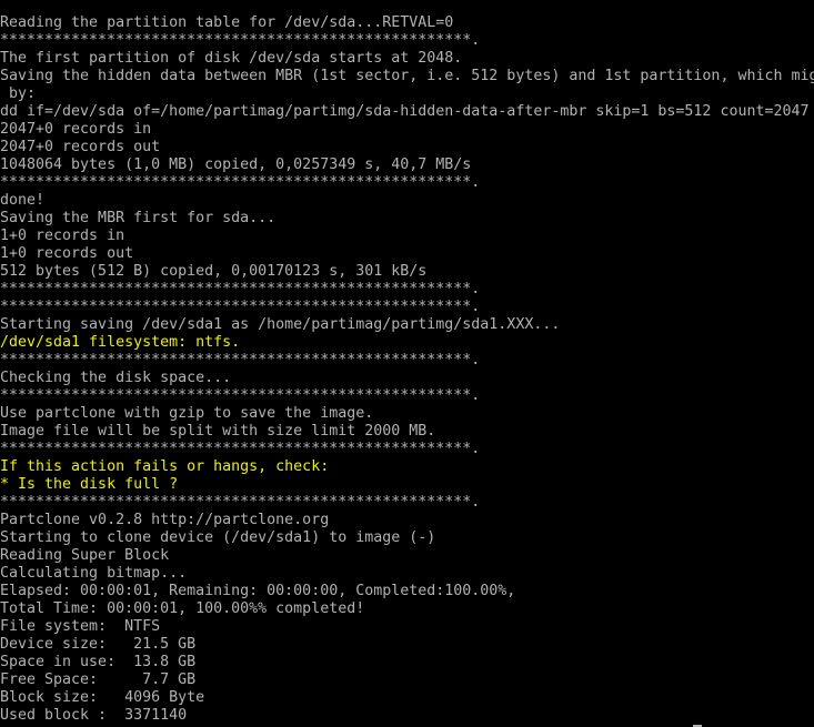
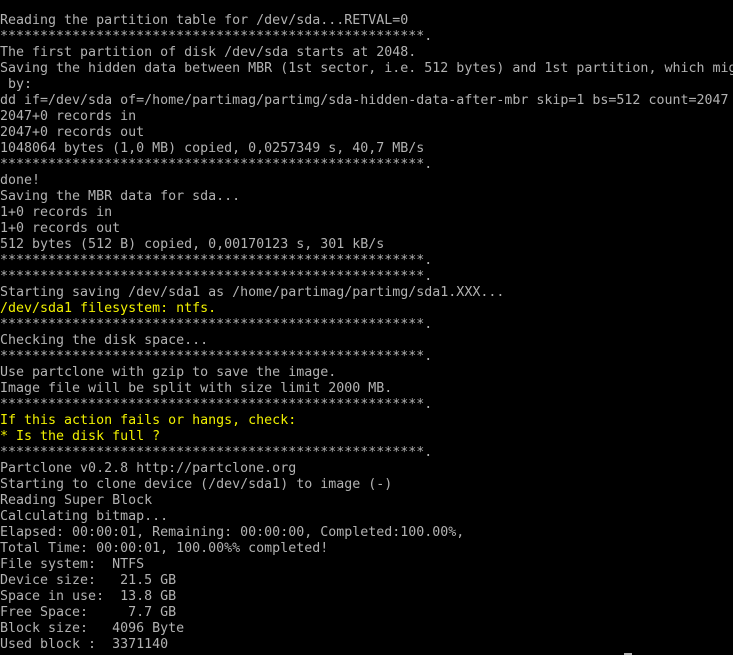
  Reading the partition table for /dev/sda...RETVAL=0
  *****************************************************.
  The first partition of disk /dev/sda starts at 2048.
  Saving the hidden data between MBR (1st sector, i.e. 512 bytes) and 1st partition, which mig
  by:
  dd if=/dev/sda of=/home/partimag/partimg/sda-hidden-data-after-mbr skip=1 bs=512 count=2047
  2047+0 records in
  2047+0 records out
  1048064 bytes (1,0 MB) copied, 0,0257349 s, 40,7 MB/s
  *****************************************************.
  done!
- Saving the MBR first for sda...
+ Saving the MBR data for sda...
  1+0 records in
  1+0 records out
  512 bytes (512 B) copied, 0,00170123 s, 301 kB/s
  *****************************************************.
  *****************************************************.
  Starting saving /dev/sda1 as /home/partimag/partimg/sda1.XXX...
  /dev/sda1 filesystem: ntfs.
  *****************************************************.
  Checking the disk space...
  *****************************************************.
  Use partclone with gzip to save the image.
  Image file will be split with size limit 2000 MB.
  *****************************************************.
  If this action fails or hangs, check:
  * Is the disk full ?
  *****************************************************.
  Partclone v0.2.8 http://partclone.org
  Starting to clone device (/dev/sda1) to image (-)
  Reading Super Block
  Calculating bitmap...
  Elapsed: 00:00:01, Remaining: 00:00:00, Completed:100.00%,
  Total Time: 00:00:01, 100.00%% completed!
  File system: NTFS
  Device size: 21.5 GB
  Space in use: 13.8 GB
  Free Space: 7.7 GB
  Block size: 4096 Byte
  Used block : 3371140
